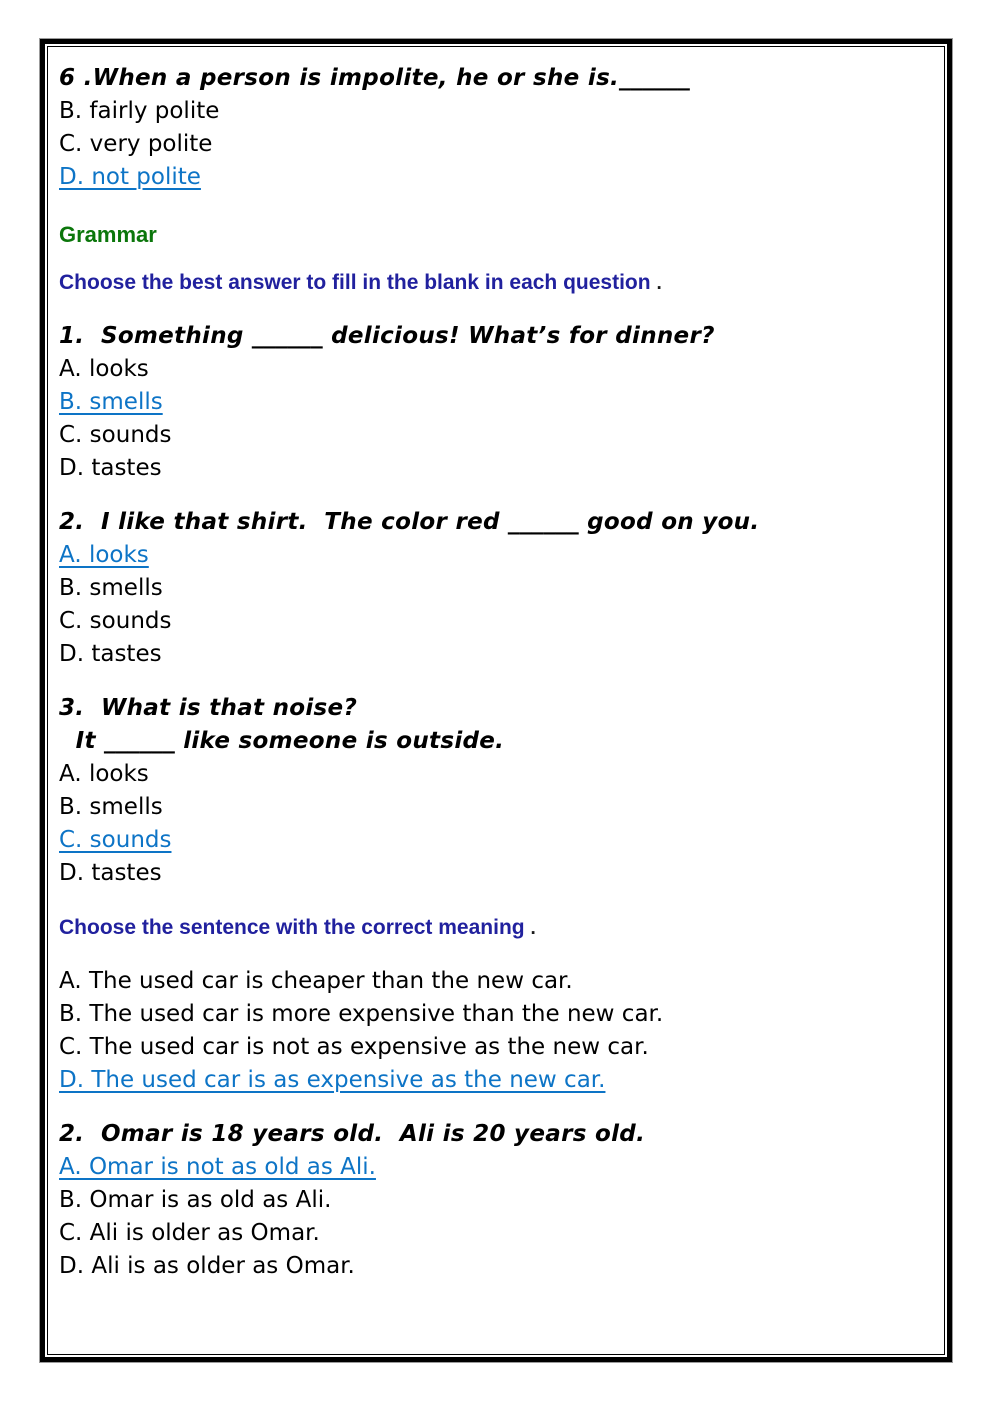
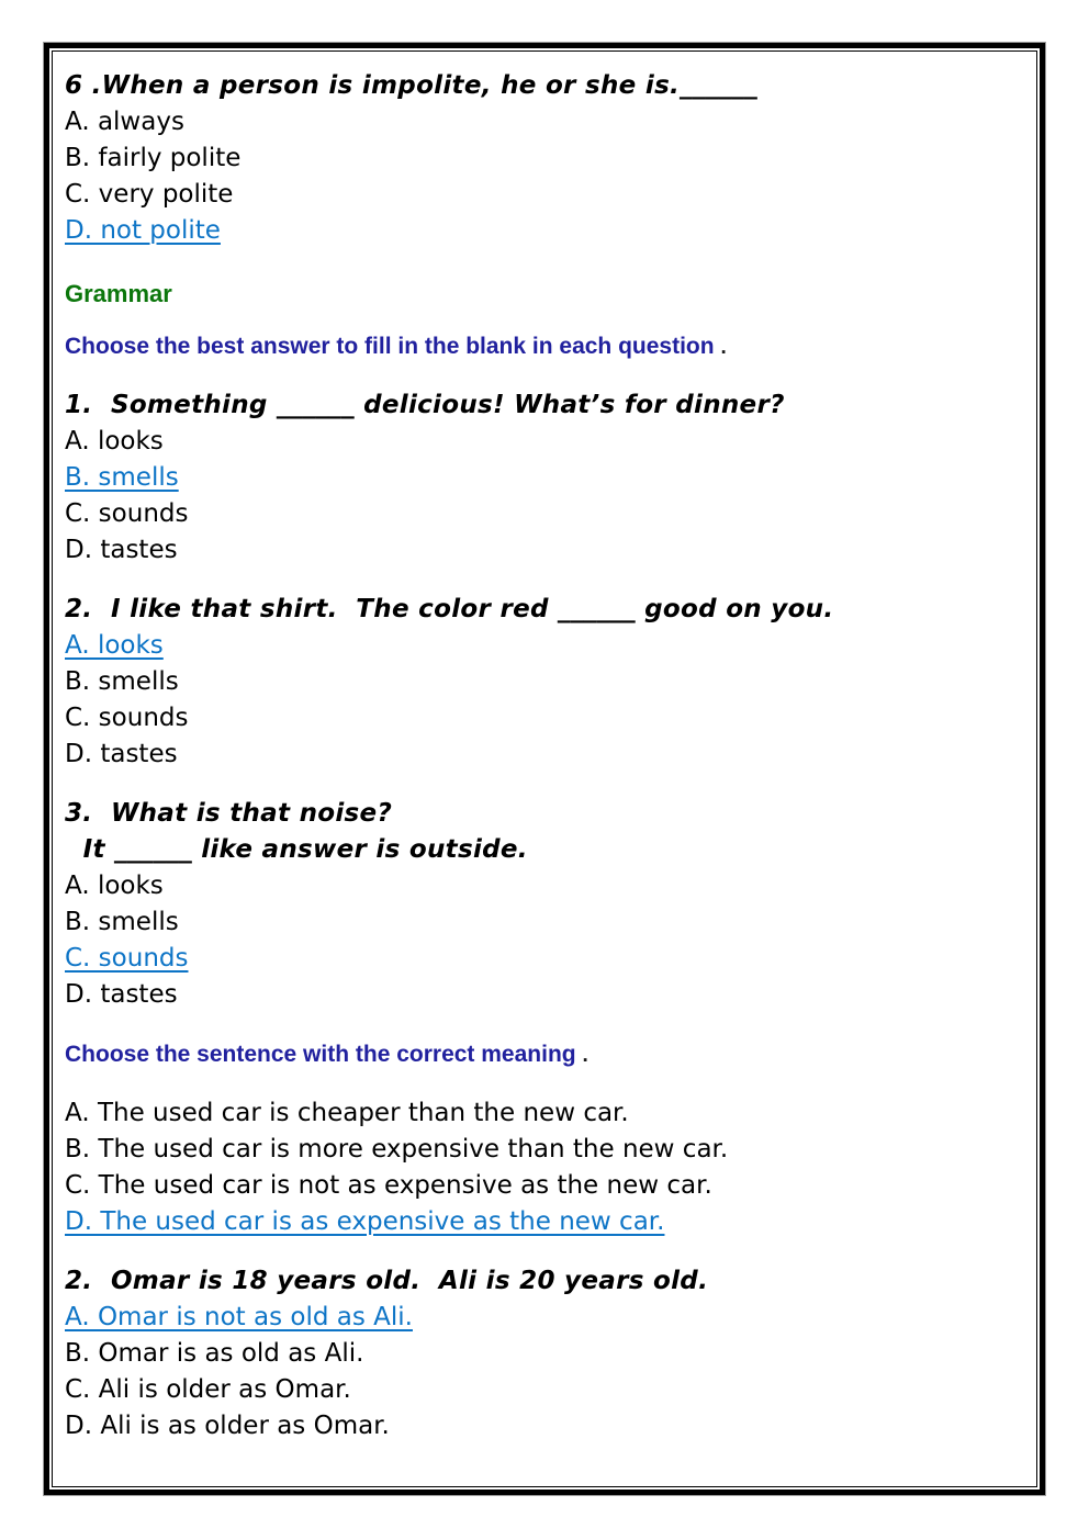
  6 .When a person is impolite, he or she is.______
+ A. always
  B. fairly polite
  C. very polite
  D. not polite
  Grammar
  Choose the best answer to fill in the blank in each question .
  1. Something ______ delicious! What’s for dinner?
  A. looks
  B. smells
  C. sounds
  D. tastes
  2. I like that shirt. The color red ______ good on you.
  A. looks
  B. smells
  C. sounds
  D. tastes
  3. What is that noise?
- It ______ like someone is outside.
+ It ______ like answer is outside.
  A. looks
  B. smells
  C. sounds
  D. tastes
  Choose the sentence with the correct meaning .
  A. The used car is cheaper than the new car.
  B. The used car is more expensive than the new car.
  C. The used car is not as expensive as the new car.
  D. The used car is as expensive as the new car.
  2. Omar is 18 years old. Ali is 20 years old.
  A. Omar is not as old as Ali.
  B. Omar is as old as Ali.
  C. Ali is older as Omar.
  D. Ali is as older as Omar.
